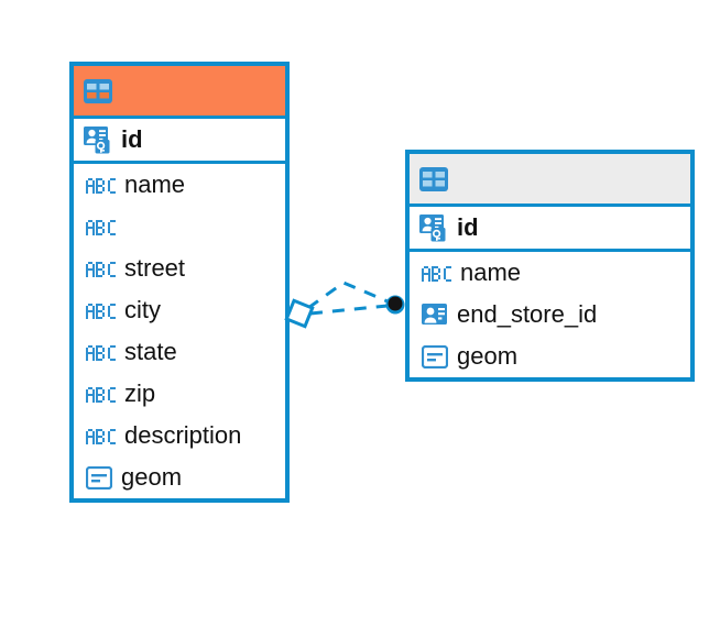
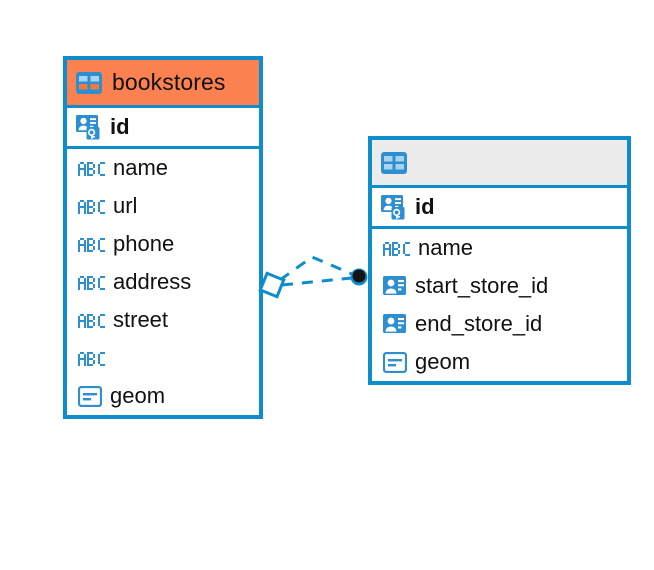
+ bookstores
  id
  name
+ url
+ phone
+ address
  street
- city
- state
- zip
- description
  geom
  id
  name
+ start_store_id
  end_store_id
  geom
